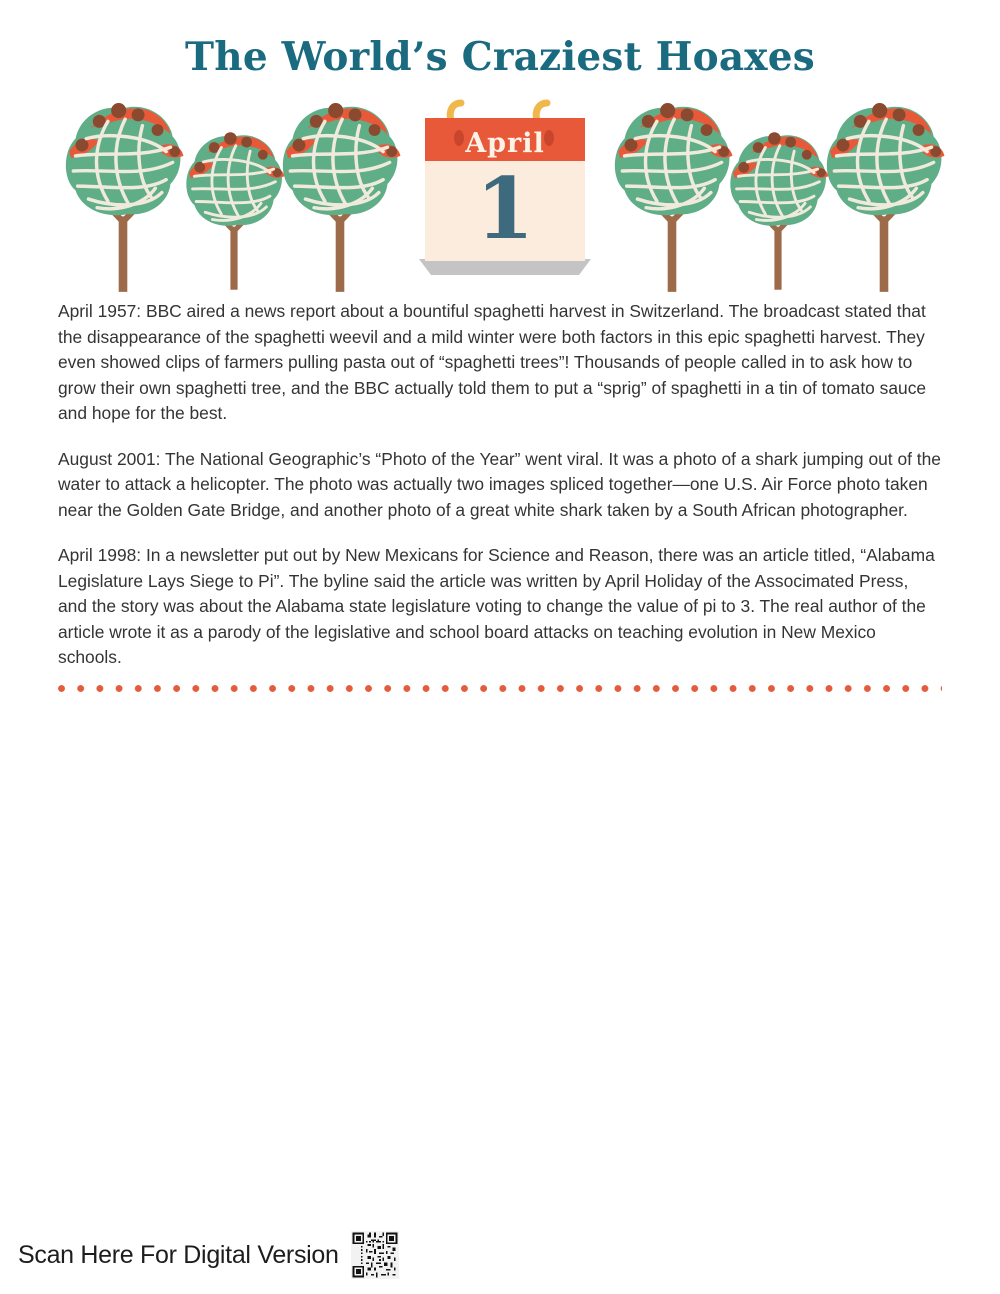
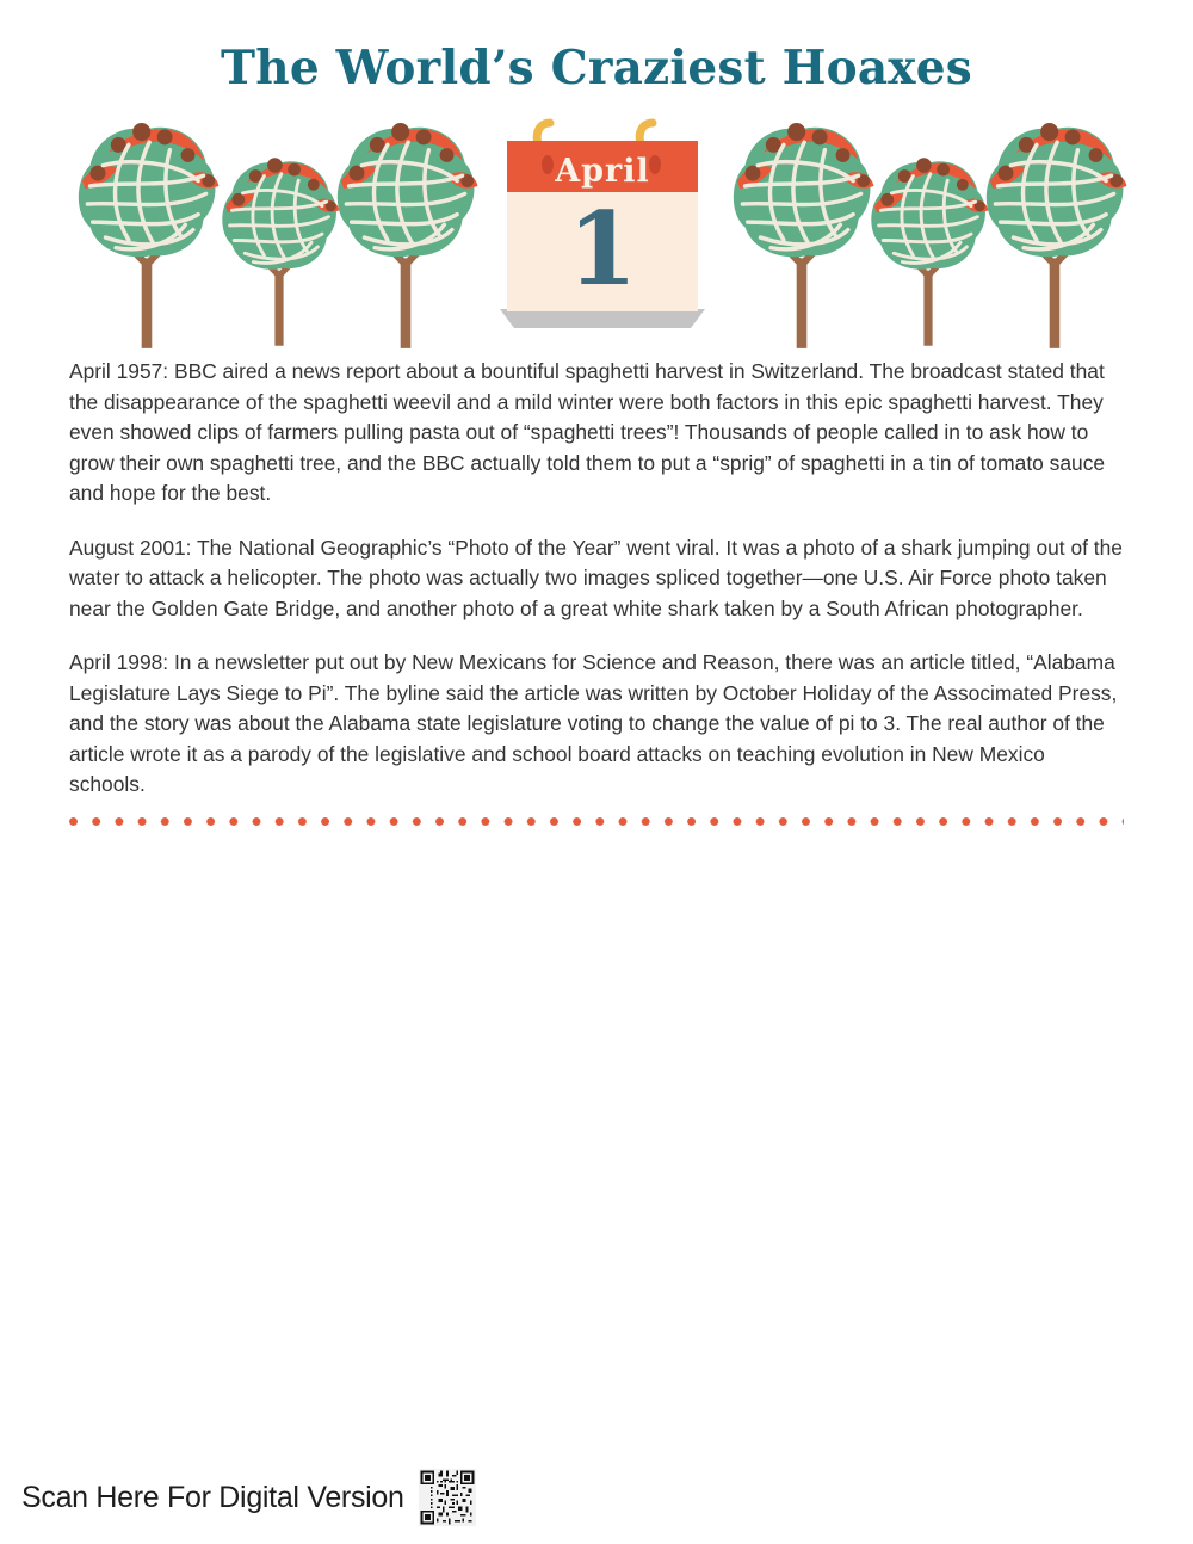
  The World’s Craziest Hoaxes
  April
  1
  April 1957: BBC aired a news report about a bountiful spaghetti harvest in Switzerland. The broadcast stated that the disappearance of the spaghetti weevil and a mild winter were both factors in this epic spaghetti harvest. They even showed clips of farmers pulling pasta out of “spaghetti trees”! Thousands of people called in to ask how to grow their own spaghetti tree, and the BBC actually told them to put a “sprig” of spaghetti in a tin of tomato sauce and hope for the best.
  August 2001: The National Geographic’s “Photo of the Year” went viral. It was a photo of a shark jumping out of the water to attack a helicopter. The photo was actually two images spliced together—one U.S. Air Force photo taken near the Golden Gate Bridge, and another photo of a great white shark taken by a South African photographer.
- April 1998: In a newsletter put out by New Mexicans for Science and Reason, there was an article titled, “Alabama Legislature Lays Siege to Pi”. The byline said the article was written by April Holiday of the Associmated Press, and the story was about the Alabama state legislature voting to change the value of pi to 3. The real author of the article wrote it as a parody of the legislative and school board attacks on teaching evolution in New Mexico schools.
+ April 1998: In a newsletter put out by New Mexicans for Science and Reason, there was an article titled, “Alabama Legislature Lays Siege to Pi”. The byline said the article was written by October Holiday of the Associmated Press, and the story was about the Alabama state legislature voting to change the value of pi to 3. The real author of the article wrote it as a parody of the legislative and school board attacks on teaching evolution in New Mexico schools.
  Scan Here For Digital Version
